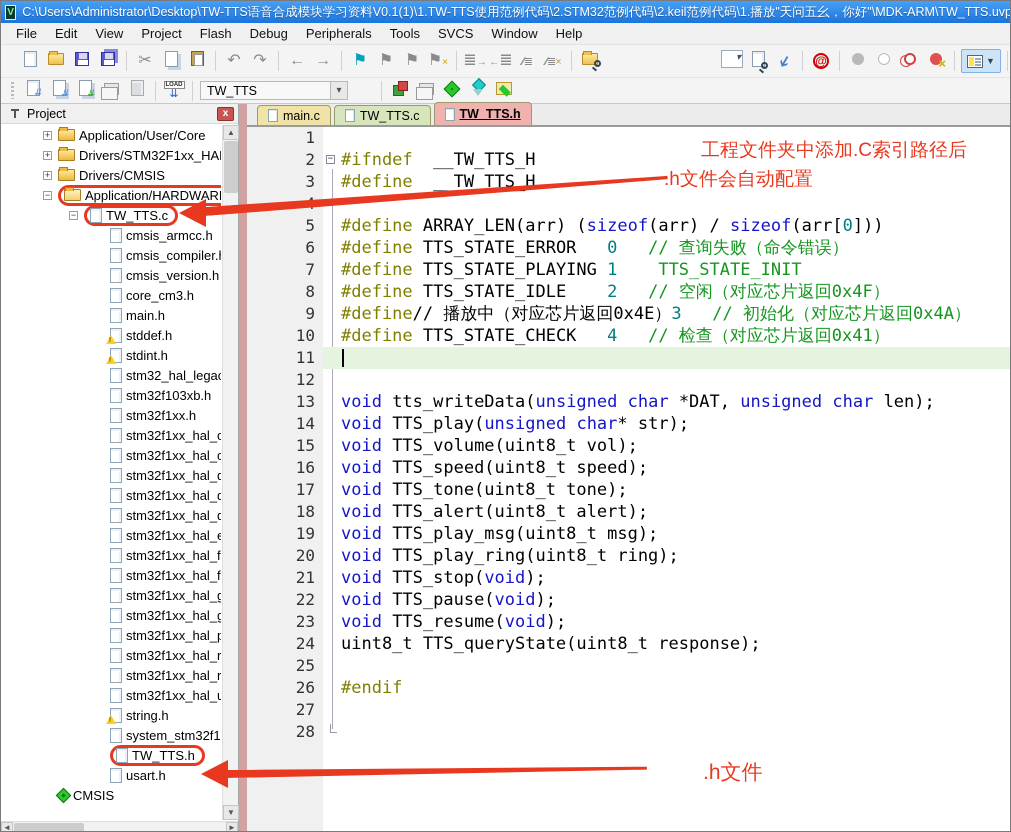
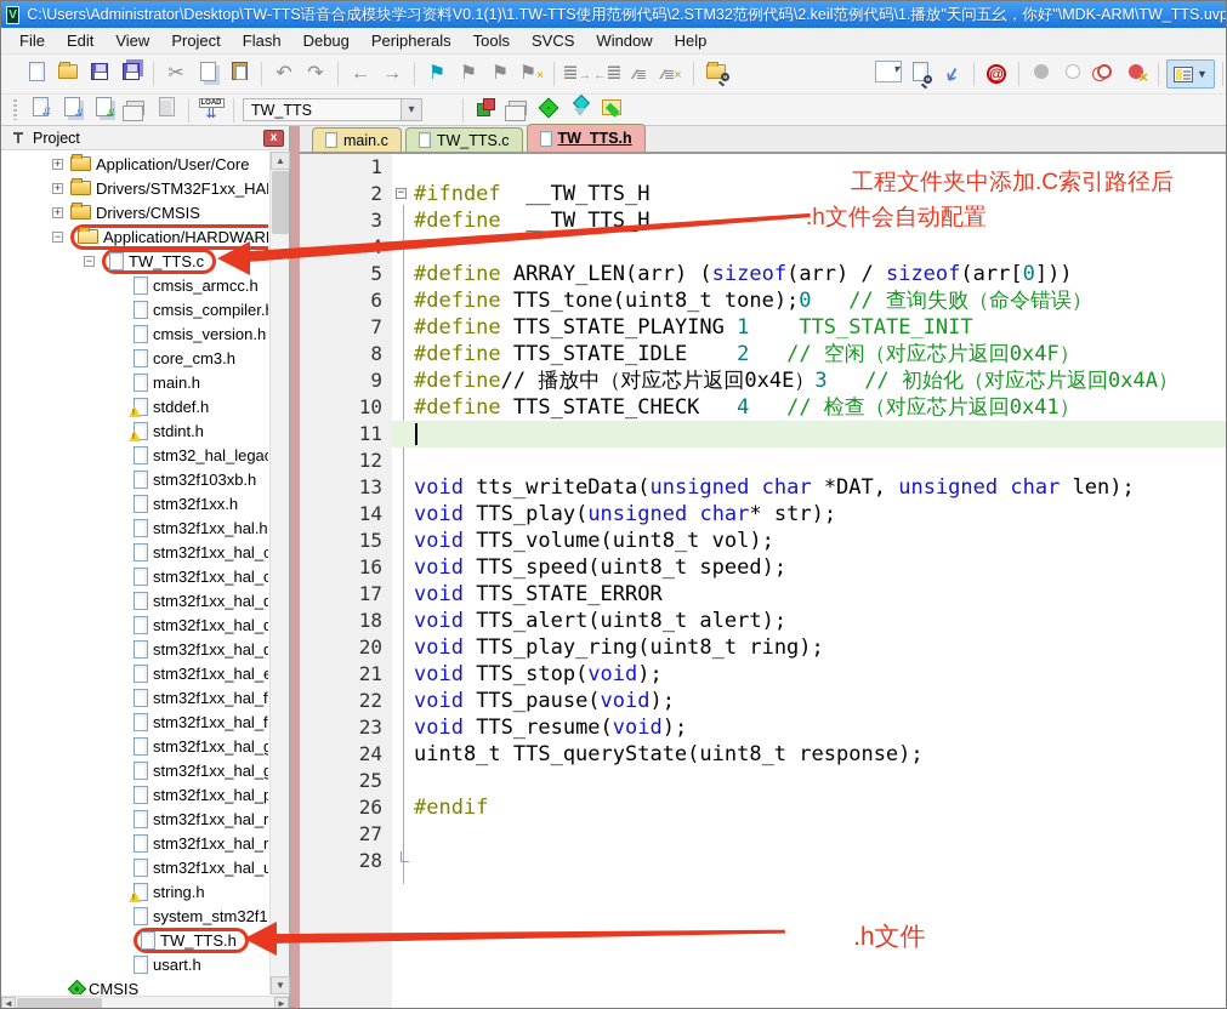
  V
  C:\Users\Administrator\Desktop\TW-TTS语音合成模块学习资料V0.1(1)\1.TW-TTS使用范例代码\2.STM32范例代码\2.keil范例代码\1.播放"天问五幺，你好"\MDK-ARM\TW_TTS.uvp
  File
  Edit
  View
  Project
  Flash
  Debug
  Peripherals
  Tools
  SVCS
  Window
  Help
  ✂
  ↶
  ↷
  ←
  →
  ⚑
  ⚑
  ⚑
  ⚑×
  ≣→
  ←≣
  ∕∕≣
  ∕∕≣×
  @
  ▼
  ⇊
  ⇊
  ⇊
  ⇊
  TW_TTS
  ▾
  Project
  x
  +
  Application/User/Core
  +
  Drivers/STM32F1xx_HA
  +
  Drivers/CMSIS
  −
  Application/HARDWAR
  −
  TW_TTS.c
  cmsis_armcc.h
  cmsis_compiler.
  cmsis_version.h
  core_cm3.h
  main.h
  stddef.h
  stdint.h
  stm32_hal_lega
  stm32f103xb.h
  stm32f1xx.h
+ stm32f1xx_hal.h
  stm32f1xx_hal_c
  stm32f1xx_hal_c
  stm32f1xx_hal_d
  stm32f1xx_hal_d
  stm32f1xx_hal_d
  stm32f1xx_hal_e
  stm32f1xx_hal_f
  stm32f1xx_hal_f
  stm32f1xx_hal_g
  stm32f1xx_hal_g
  stm32f1xx_hal_p
  stm32f1xx_hal_r
  stm32f1xx_hal_r
  stm32f1xx_hal_u
  string.h
  system_stm32f1
  TW_TTS.h
  usart.h
  CMSIS
  ▲
  ▼
  ◄
  ►
  main.c
  TW_TTS.c
  TW_TTS.h
  1
  2
  −
  #ifndef __TW_TTS_H
  3
  #define __TW_TTS_H
  5
  #define ARRAY_LEN(arr) (sizeof(arr) / sizeof(arr[0]))
  6
- #define TTS_STATE_ERROR 0 // 查询失败（命令错误）
+ #define TTS_tone(uint8_t tone);0 // 查询失败（命令错误）
  7
  #define TTS_STATE_PLAYING 1 TTS_STATE_INIT
  8
  #define TTS_STATE_IDLE 2 // 空闲（对应芯片返回0x4F）
  9
  #define// 播放中（对应芯片返回0x4E）3 // 初始化（对应芯片返回0x4A）
  10
  #define TTS_STATE_CHECK 4 // 检查（对应芯片返回0x41）
  11
  12
  13
  void tts_writeData(unsigned char *DAT, unsigned char len);
  14
  void TTS_play(unsigned char* str);
  15
  void TTS_volume(uint8_t vol);
  16
  void TTS_speed(uint8_t speed);
  17
- void TTS_tone(uint8_t tone);
+ void TTS_STATE_ERROR
  18
  void TTS_alert(uint8_t alert);
- 19
- void TTS_play_msg(uint8_t msg);
  20
  void TTS_play_ring(uint8_t ring);
  21
  void TTS_stop(void);
  22
  void TTS_pause(void);
  23
  void TTS_resume(void);
  24
  uint8_t TTS_queryState(uint8_t response);
  25
  26
  #endif
  27
  28
  工程文件夹中添加.C索引路径后
  .h文件会自动配置
  .h文件
